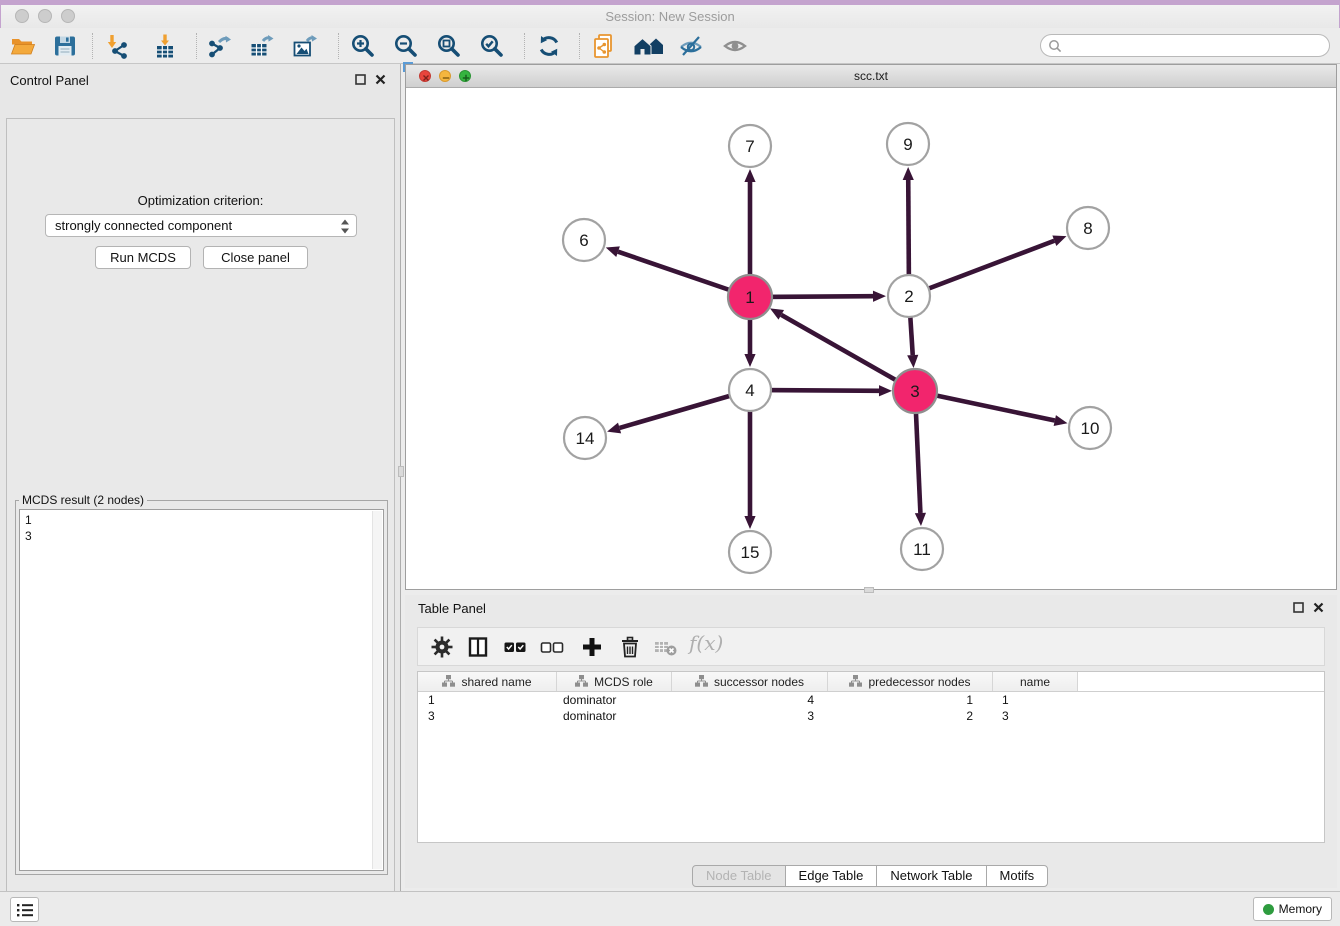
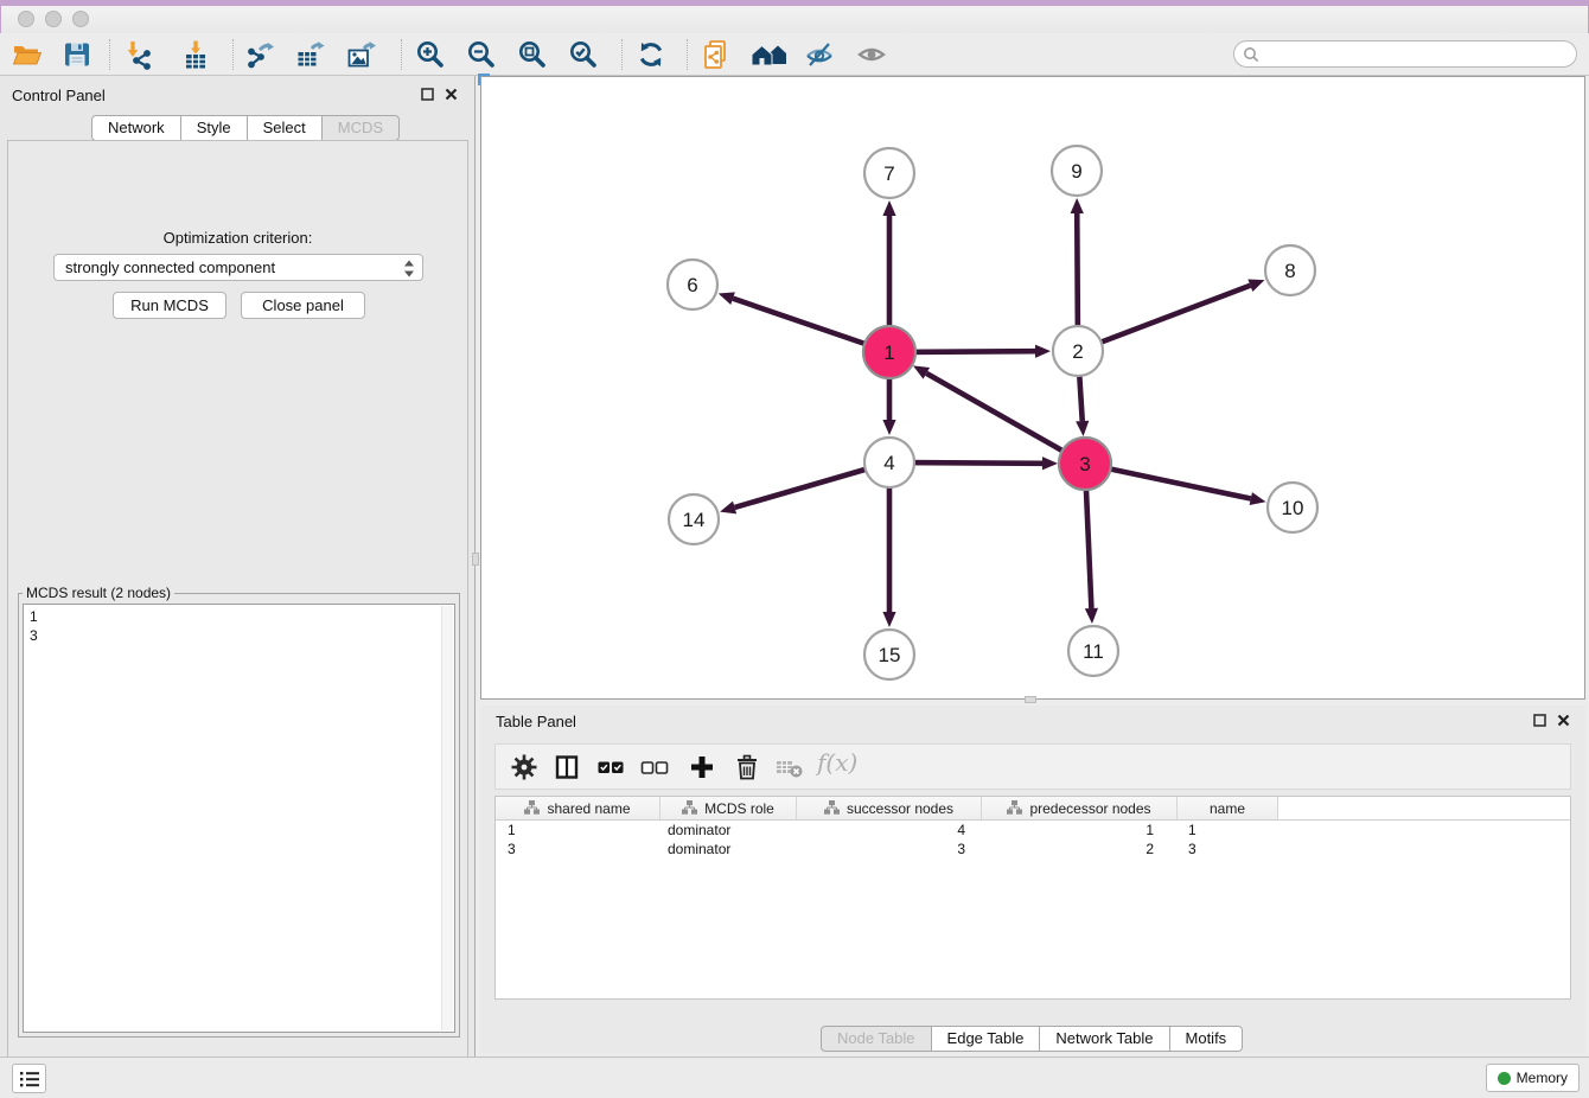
- Session: New Session
  Control Panel
+ Network
+ Style
+ Select
+ MCDS
  Optimization criterion:
  strongly connected component
  Run MCDS
  Close panel
  MCDS result (2 nodes)
  1
  3
- scc.txt
  7
  9
  6
  8
  1
  2
  4
  3
  14
  10
  15
  11
  Table Panel
  f(x)
  shared name
  MCDS role
  successor nodes
  predecessor nodes
  name
  1
  dominator
  4
  1
  1
  3
  dominator
  3
  2
  3
  Node Table
  Edge Table
  Network Table
  Motifs
  Memory
